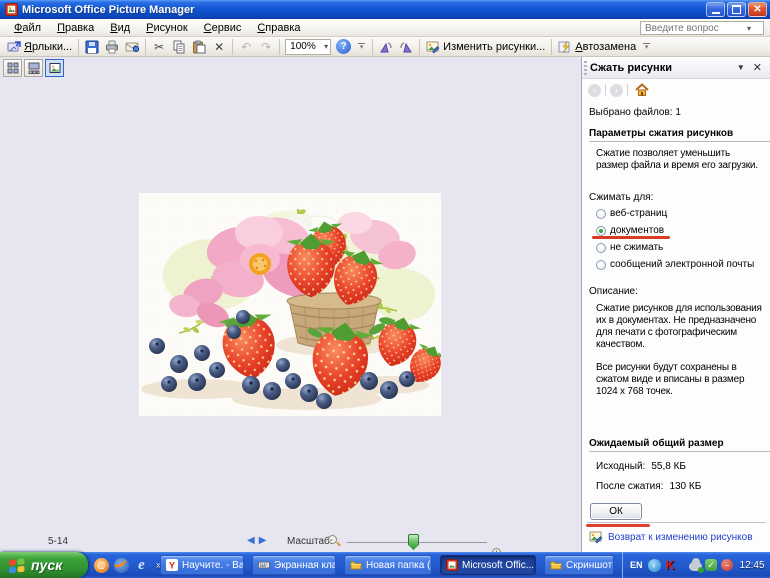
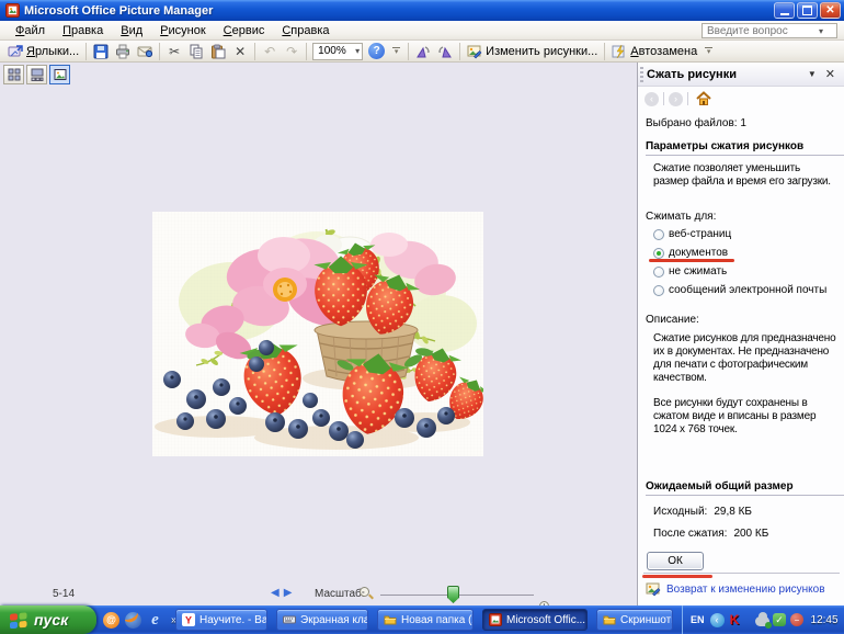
  Microsoft Office Picture Manager
  ✕
  Файл
  Правка
  Вид
  Рисунок
  Сервис
  Справка
  Введите вопрос
  ▾
  Ярлыки...
  ✂
  ✕
  ↶
  ↷
  100%
  ▾
  ?
  Изменить рисунки...
  Автозамена
  5-14
  ◀
  ▶
  Масштаб
  -
  Сжать рисунки
  ▼
  ✕
  ‹
  ›
  Выбрано файлов: 1
  Параметры сжатия рисунков
  Сжатие позволяет уменьшить размер файла и время его загрузки.
  Сжимать для:
  веб-страниц
  документов
  не сжимать
  сообщений электронной почты
  Описание:
- Сжатие рисунков для использования их в документах. Не предназначено для печати с фотографическим качеством.
+ Сжатие рисунков для предназначено их в документах. Не предназначено для печати с фотографическим качеством.
  Все рисунки будут сохранены в сжатом виде и вписаны в размер 1024 x 768 точек.
  Ожидаемый общий размер
  Исходный:
- 55,8 КБ
+ 29,8 КБ
  После сжатия:
- 130 КБ
+ 200 КБ
  ОК
  Возврат к изменению рисунков
  пуск
  @
  e
  »
  Y
  Научите. - Ва
  Экранная кла
  Новая папка (
  Microsoft Offic...
  Скриншот
  EN
  ‹
  K
  ✓
  −
  12:45
